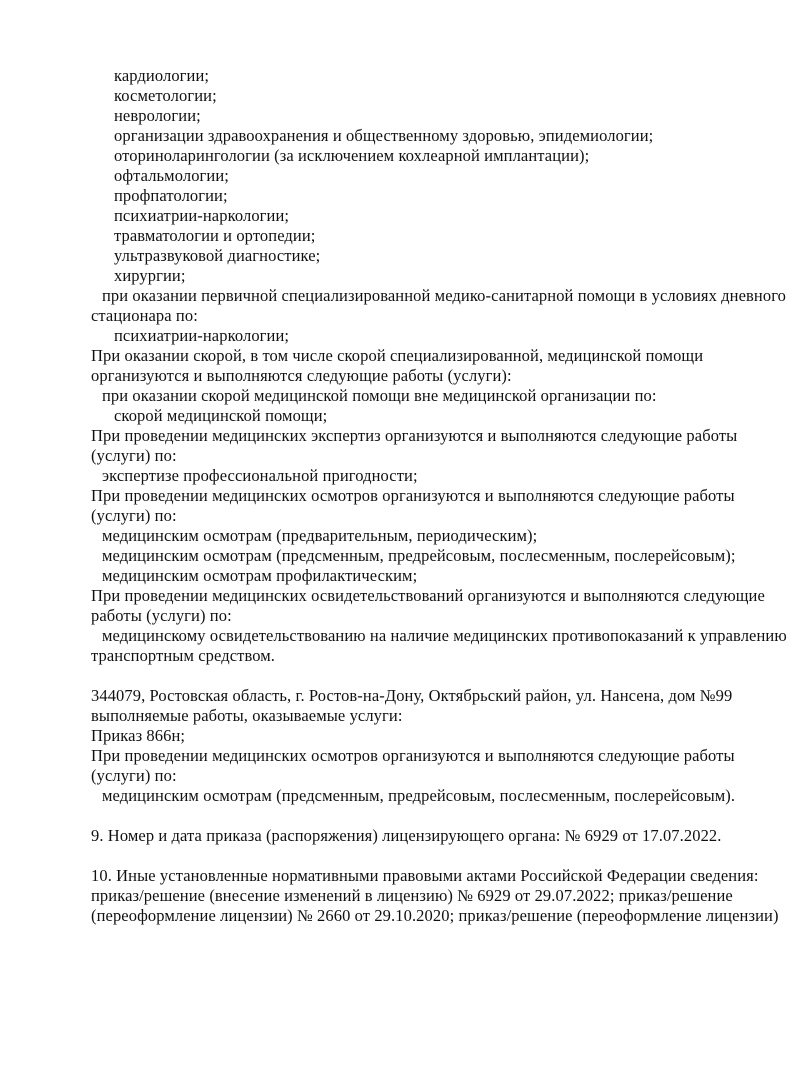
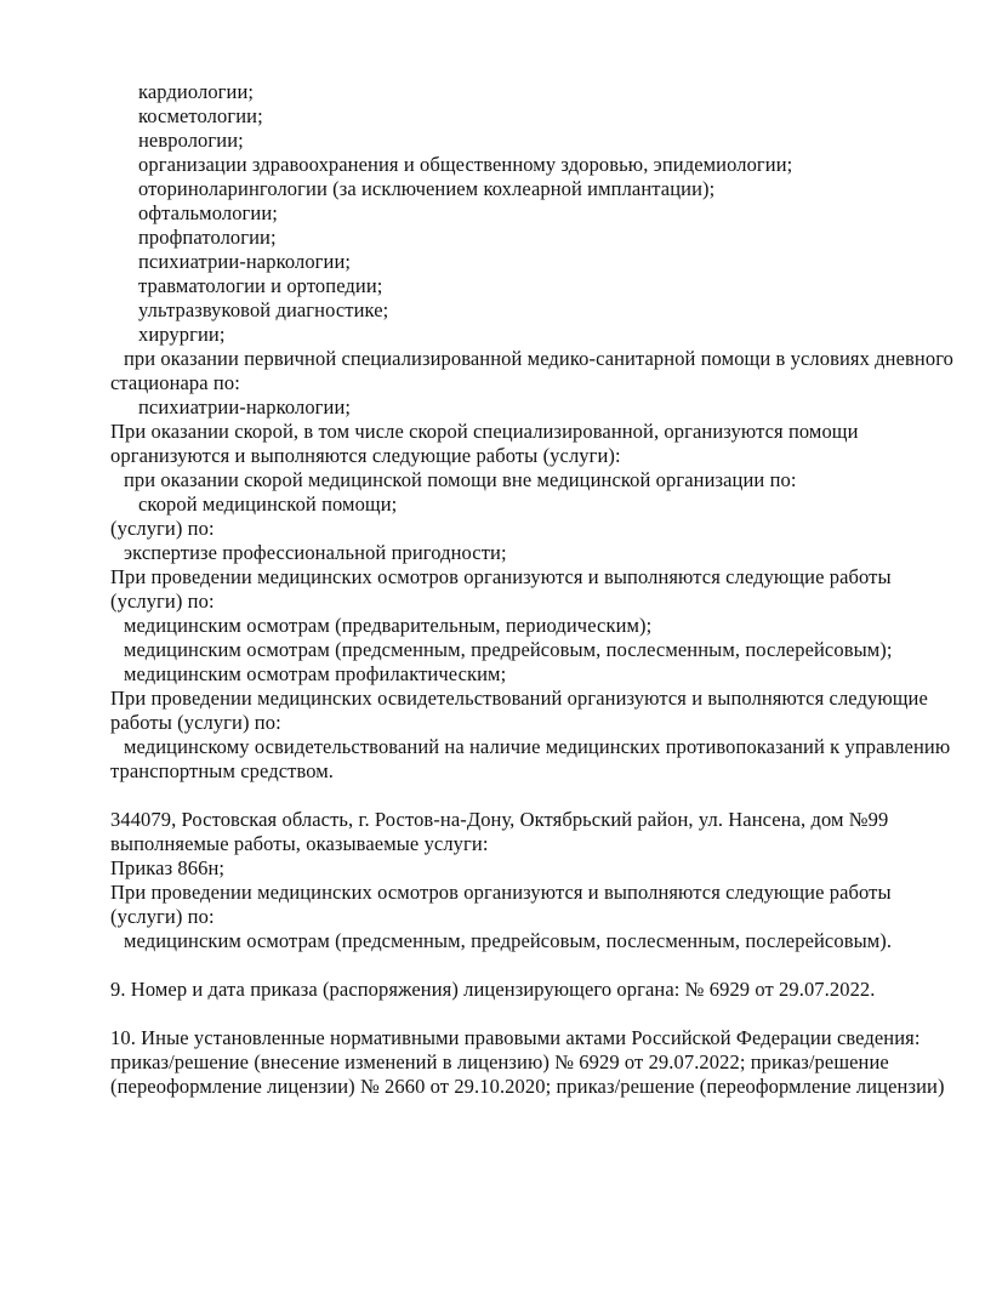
  кардиологии;
  косметологии;
  неврологии;
  организации здравоохранения и общественному здоровью, эпидемиологии;
  оториноларингологии (за исключением кохлеарной имплантации);
  офтальмологии;
  профпатологии;
  психиатрии-наркологии;
  травматологии и ортопедии;
  ультразвуковой диагностике;
  хирургии;
  при оказании первичной специализированной медико-санитарной помощи в условиях дневного
  стационара по:
  психиатрии-наркологии;
- При оказании скорой, в том числе скорой специализированной, медицинской помощи
+ При оказании скорой, в том числе скорой специализированной, организуются помощи
  организуются и выполняются следующие работы (услуги):
  при оказании скорой медицинской помощи вне медицинской организации по:
  скорой медицинской помощи;
- При проведении медицинских экспертиз организуются и выполняются следующие работы
  (услуги) по:
  экспертизе профессиональной пригодности;
  При проведении медицинских осмотров организуются и выполняются следующие работы
  (услуги) по:
  медицинским осмотрам (предварительным, периодическим);
  медицинским осмотрам (предсменным, предрейсовым, послесменным, послерейсовым);
  медицинским осмотрам профилактическим;
  При проведении медицинских освидетельствований организуются и выполняются следующие
  работы (услуги) по:
- медицинскому освидетельствованию на наличие медицинских противопоказаний к управлению
+ медицинскому освидетельствований на наличие медицинских противопоказаний к управлению
  транспортным средством.
  344079, Ростовская область, г. Ростов-на-Дону, Октябрьский район, ул. Нансена, дом №99
  выполняемые работы, оказываемые услуги:
  Приказ 866н;
  При проведении медицинских осмотров организуются и выполняются следующие работы
  (услуги) по:
  медицинским осмотрам (предсменным, предрейсовым, послесменным, послерейсовым).
- 9. Номер и дата приказа (распоряжения) лицензирующего органа: № 6929 от 17.07.2022.
+ 9. Номер и дата приказа (распоряжения) лицензирующего органа: № 6929 от 29.07.2022.
  10. Иные установленные нормативными правовыми актами Российской Федерации сведения:
  приказ/решение (внесение изменений в лицензию) № 6929 от 29.07.2022; приказ/решение
  (переоформление лицензии) № 2660 от 29.10.2020; приказ/решение (переоформление лицензии)
